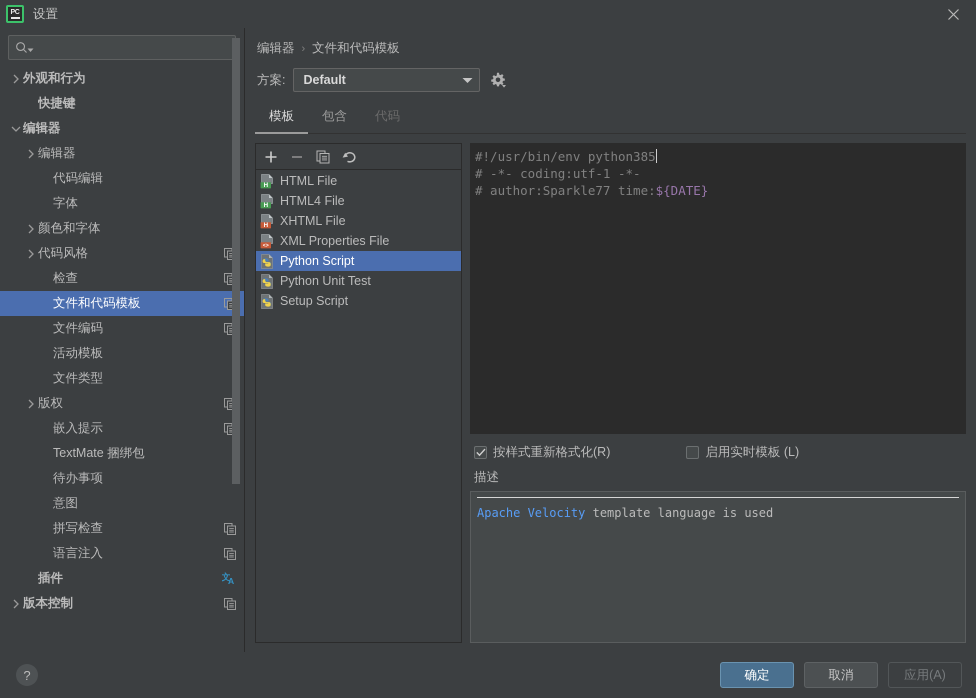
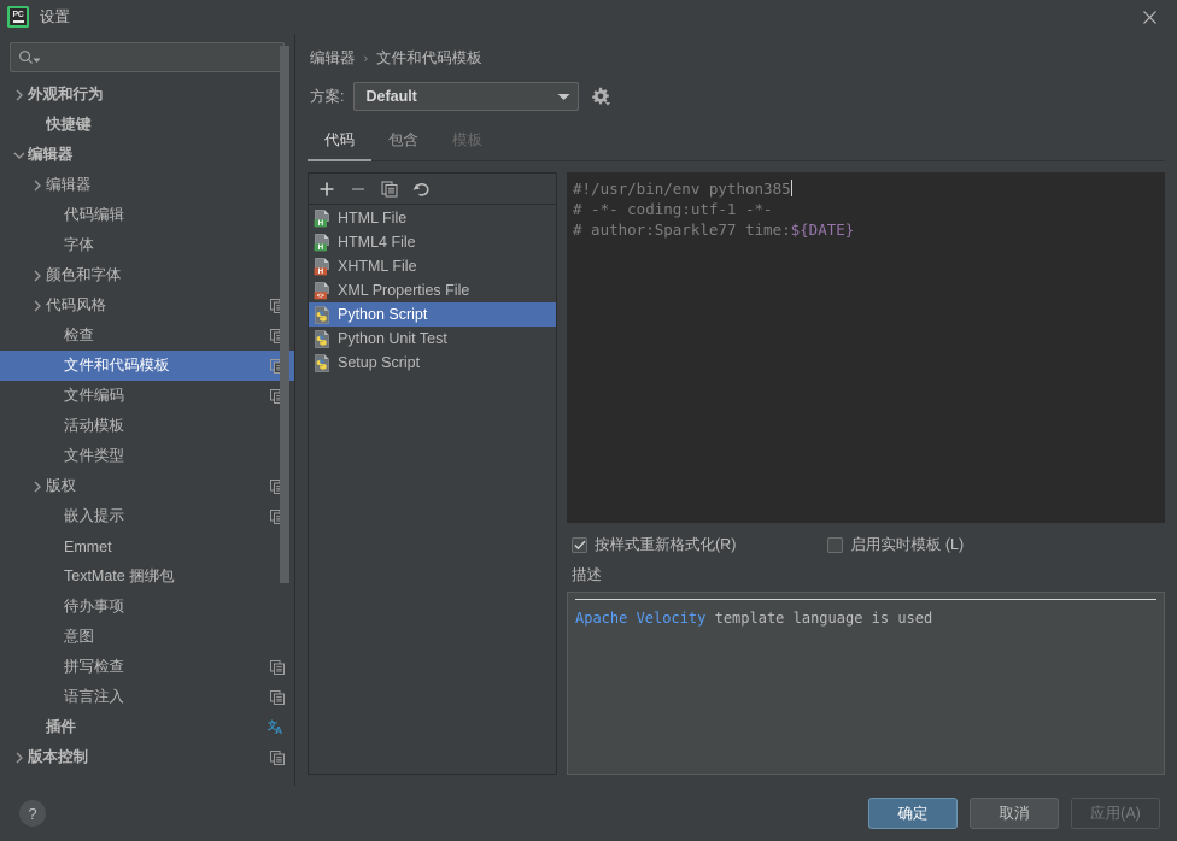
  设置
  外观和行为
  快捷键
  编辑器
  编辑器
  代码编辑
  字体
  颜色和字体
  代码风格
  检查
  文件和代码模板
  文件编码
  活动模板
  文件类型
  版权
  嵌入提示
+ Emmet
  TextMate 捆绑包
  待办事项
  意图
  拼写检查
  语言注入
  插件
  文
  A
  版本控制
  编辑器
  ›
  文件和代码模板
  方案:
  Default
- 模板
+ 代码
  包含
- 代码
+ 模板
  HTML File
  HTML4 File
  XHTML File
  XML Properties File
  Python Script
  Python Unit Test
  Setup Script
  #!/usr/bin/env python385
  # -*- coding:utf-1 -*-
  # author:Sparkle77 time:${DATE}
  按样式重新格式化(R)
  启用实时模板 (L)
  描述
  Apache Velocity template language is used
  ?
  确定
  取消
  应用(A)
